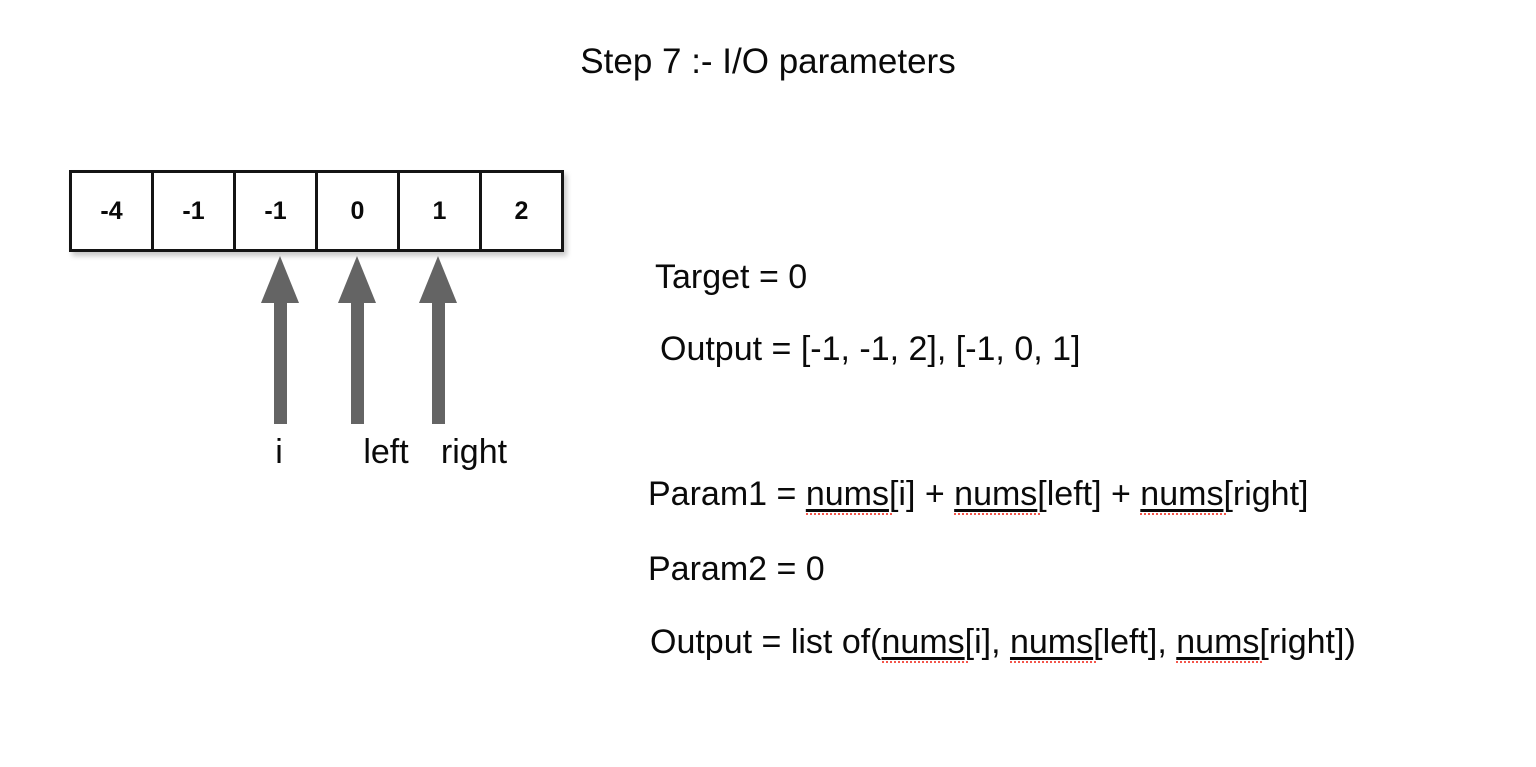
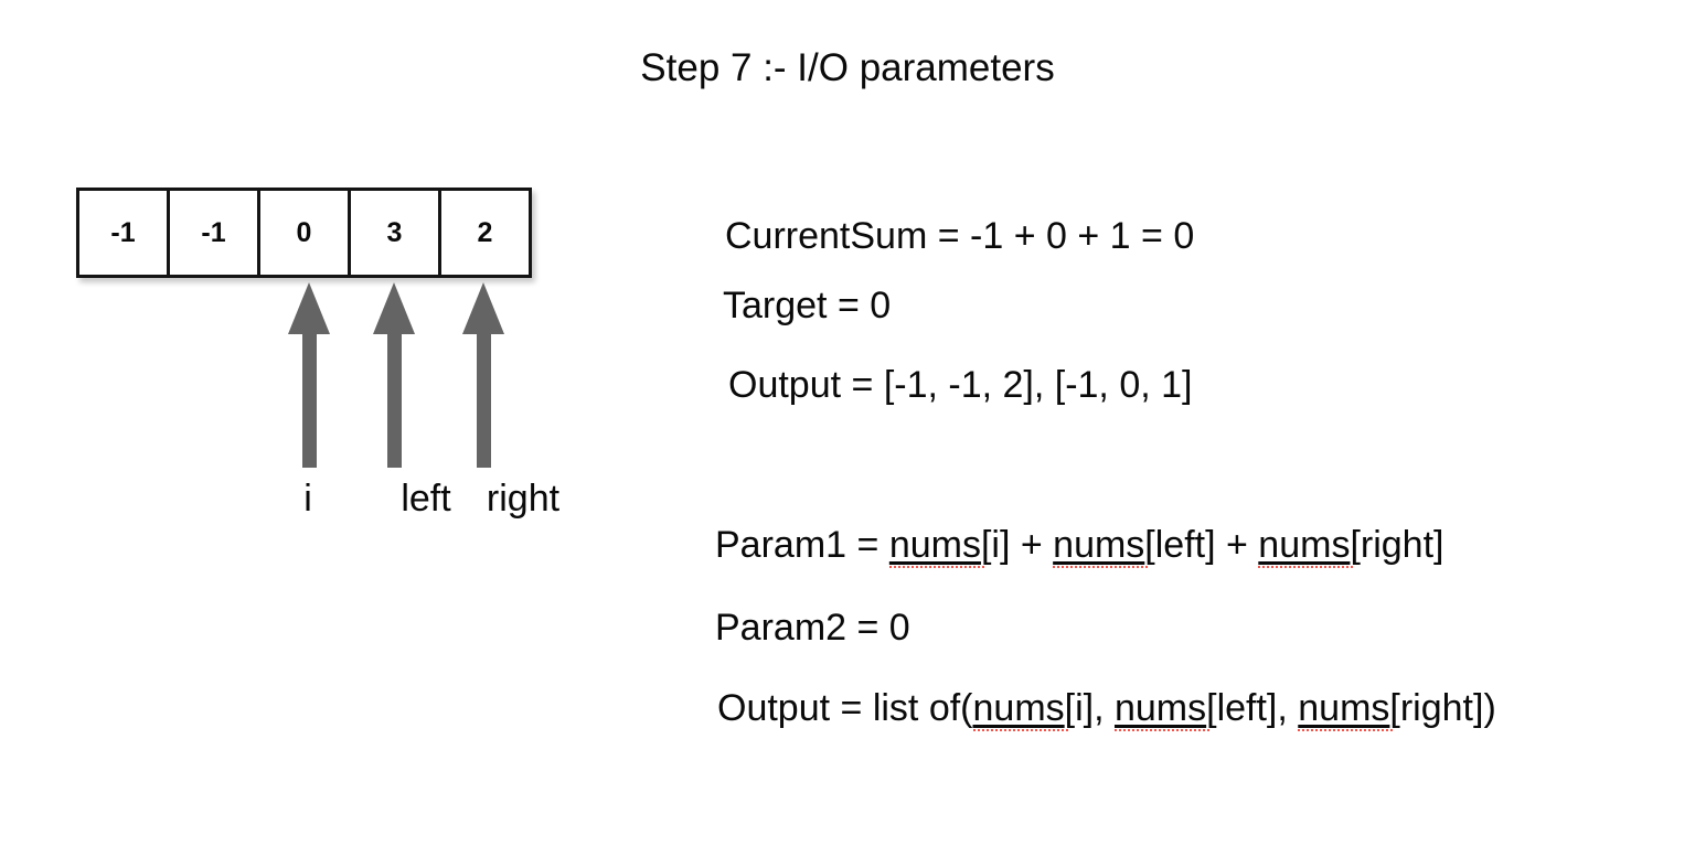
  Step 7 :- I/O parameters
- -4
  -1
  -1
  0
- 1
+ 3
  2
  i
  left
  right
+ CurrentSum = -1 + 0 + 1 = 0
  Target = 0
  Output = [-1, -1, 2], [-1, 0, 1]
  Param1 = nums[i] + nums[left] + nums[right]
  Param2 = 0
  Output = list of(nums[i], nums[left], nums[right])
